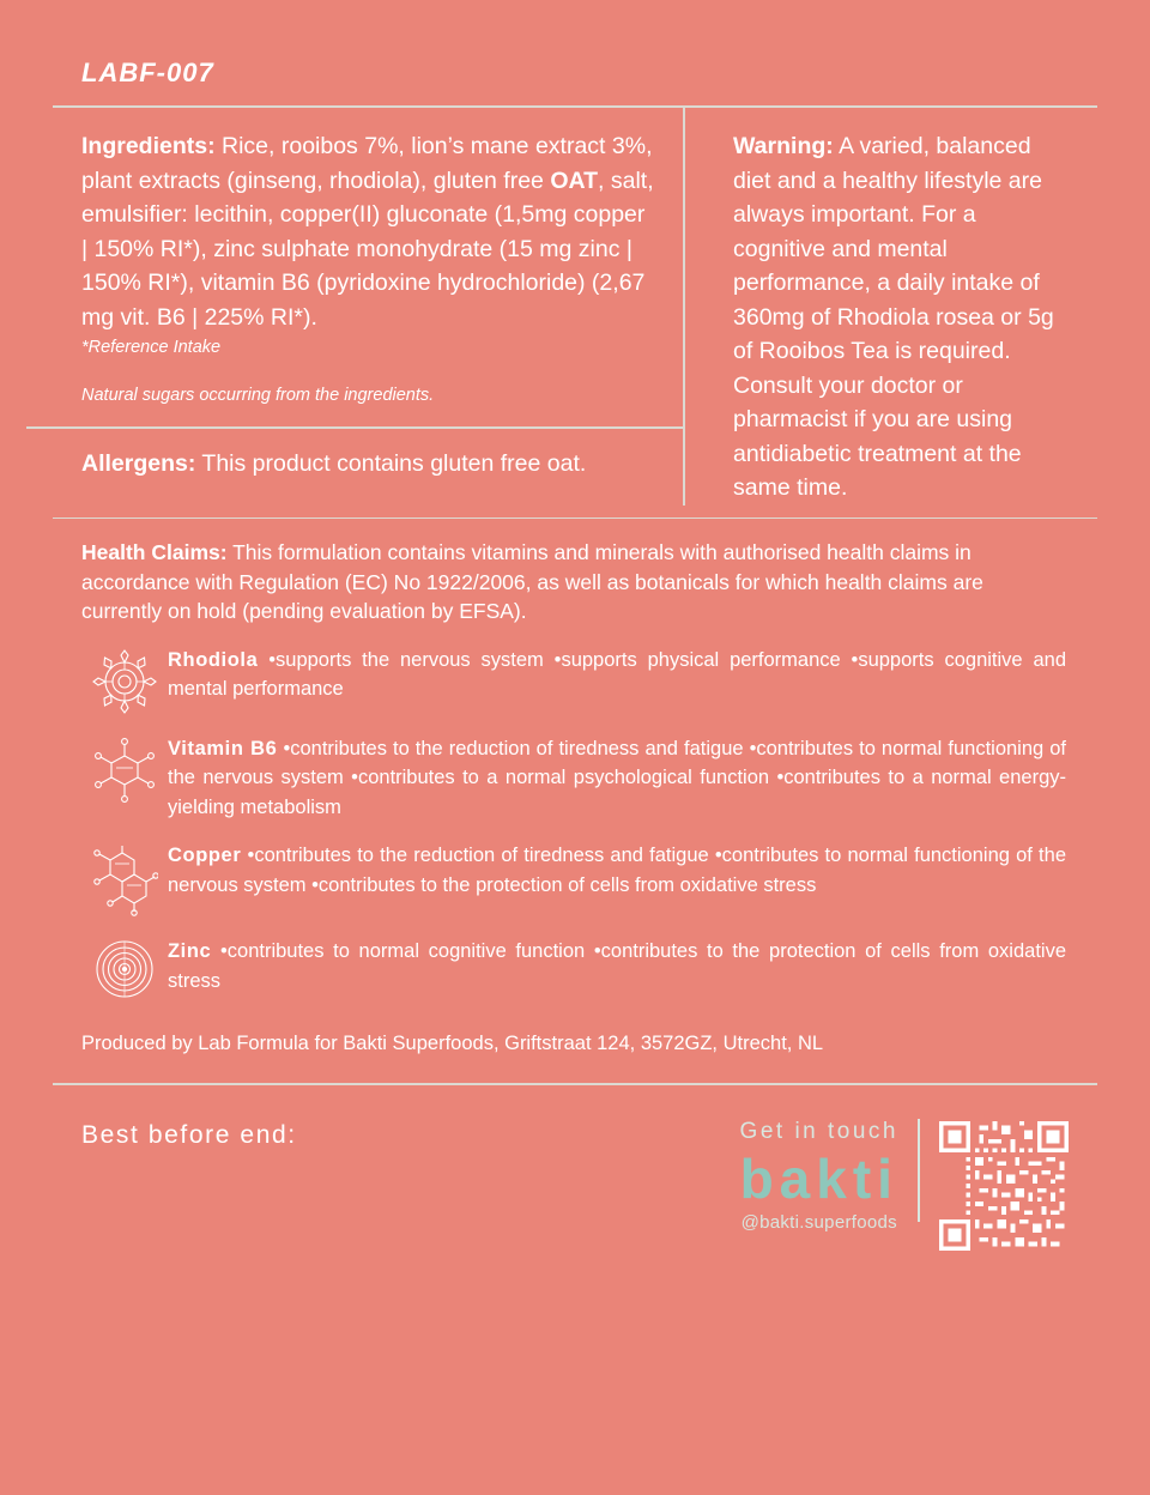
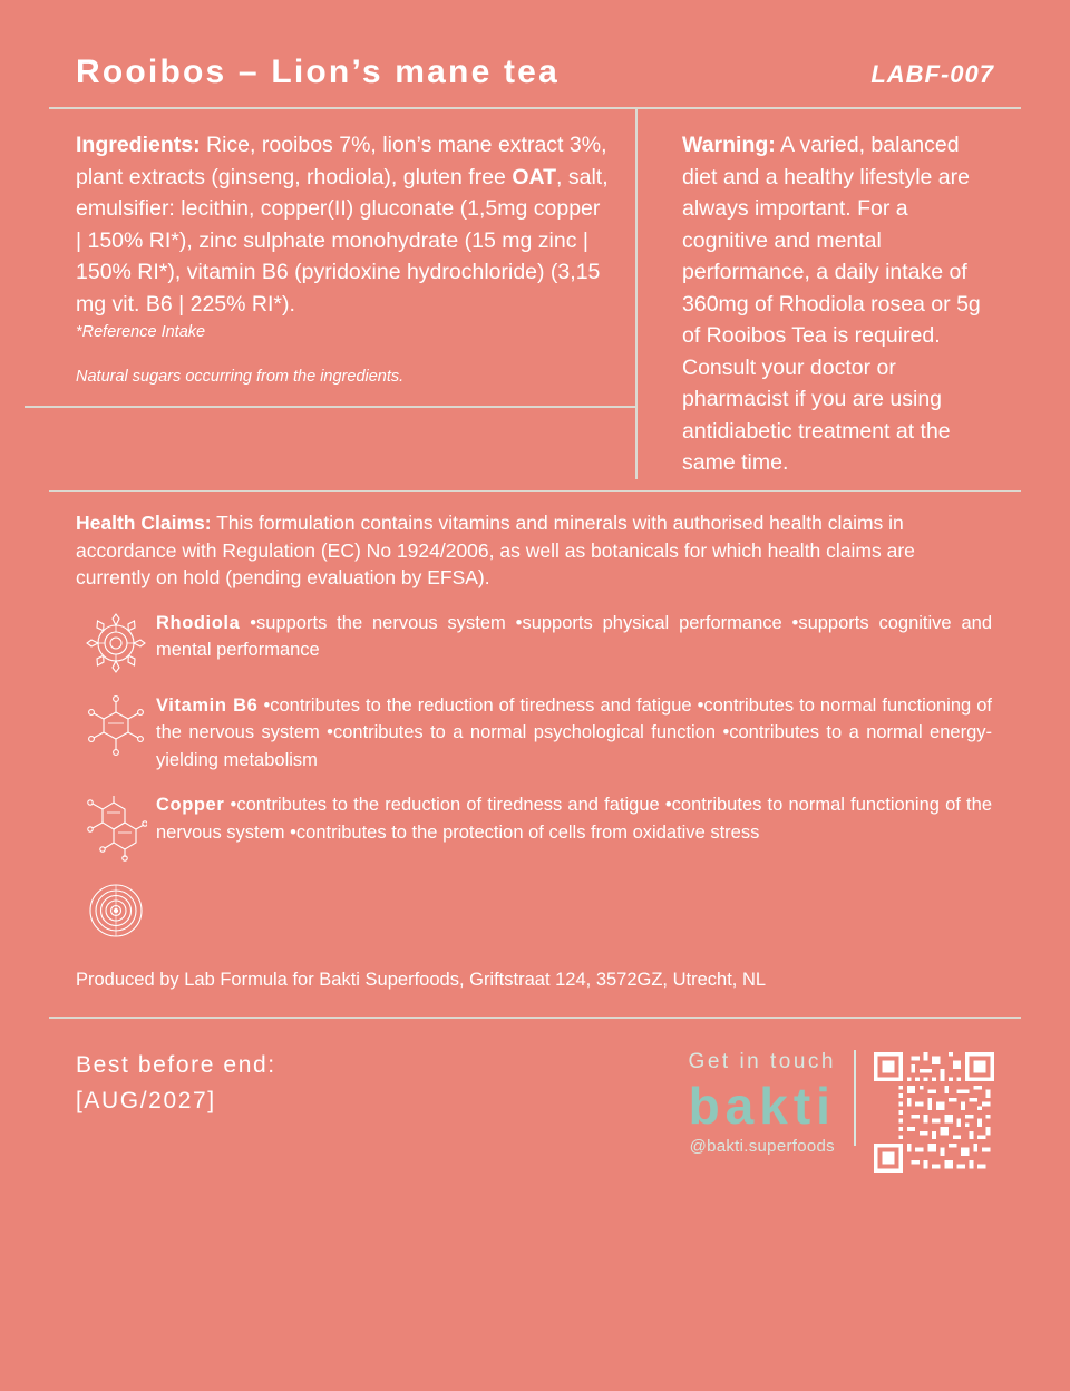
+ Rooibos – Lion’s mane tea
  LABF-007
- Ingredients: Rice, rooibos 7%, lion’s mane extract 3%, plant extracts (ginseng, rhodiola), gluten free OAT, salt, emulsifier: lecithin, copper(II) gluconate (1,5mg copper | 150% RI*), zinc sulphate monohydrate (15 mg zinc | 150% RI*), vitamin B6 (pyridoxine hydrochloride) (2,67 mg vit. B6 | 225% RI*).
+ Ingredients: Rice, rooibos 7%, lion’s mane extract 3%, plant extracts (ginseng, rhodiola), gluten free OAT, salt, emulsifier: lecithin, copper(II) gluconate (1,5mg copper | 150% RI*), zinc sulphate monohydrate (15 mg zinc | 150% RI*), vitamin B6 (pyridoxine hydrochloride) (3,15 mg vit. B6 | 225% RI*).
  *Reference Intake
  Natural sugars occurring from the ingredients.
- Allergens: This product contains gluten free oat.
  Warning: A varied, balanced diet and a healthy lifestyle are always important. For a cognitive and mental performance, a daily intake of 360mg of Rhodiola rosea or 5g of Rooibos Tea is required. Consult your doctor or pharmacist if you are using antidiabetic treatment at the same time.
- Health Claims: This formulation contains vitamins and minerals with authorised health claims in accordance with Regulation (EC) No 1922/2006, as well as botanicals for which health claims are currently on hold (pending evaluation by EFSA).
+ Health Claims: This formulation contains vitamins and minerals with authorised health claims in accordance with Regulation (EC) No 1924/2006, as well as botanicals for which health claims are currently on hold (pending evaluation by EFSA).
  Rhodiola •supports the nervous system •supports physical performance •supports cognitive and mental performance
  Vitamin B6 •contributes to the reduction of tiredness and fatigue •contributes to normal functioning of the nervous system •contributes to a normal psychological function •contributes to a normal energy-yielding metabolism
  Copper •contributes to the reduction of tiredness and fatigue •contributes to normal functioning of the nervous system •contributes to the protection of cells from oxidative stress
- Zinc •contributes to normal cognitive function •contributes to the protection of cells from oxidative stress
  Produced by Lab Formula for Bakti Superfoods, Griftstraat 124, 3572GZ, Utrecht, NL
  Best before end:
+ [AUG/2027]
  Get in touch
  bakti
  @bakti.superfoods
